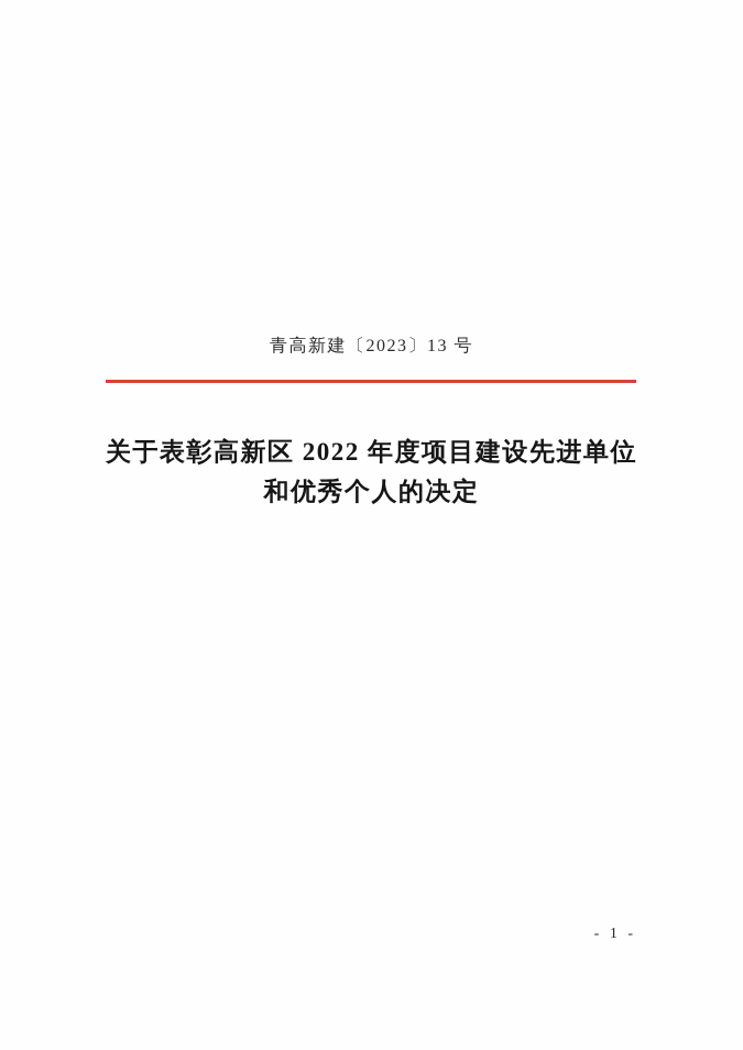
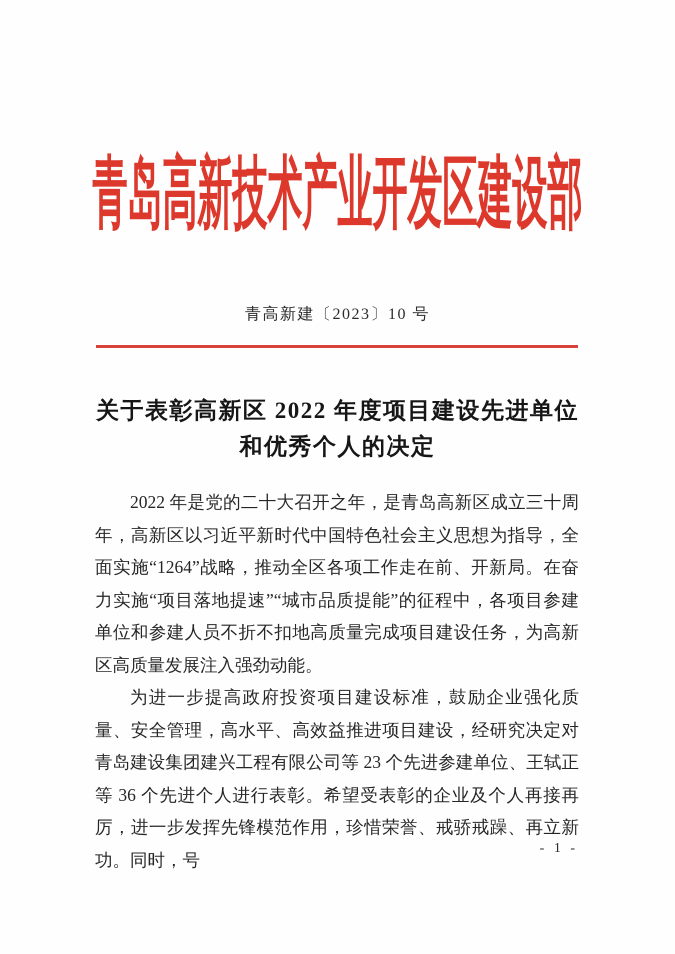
+ 青岛高新技术产业开发区建设部
- 青高新建〔2023〕13 号
+ 青高新建〔2023〕10 号
  关于表彰高新区 2022 年度项目建设先进单位
  和优秀个人的决定
+ 2022 年是党的二十大召开之年，是青岛高新区成立三十周年，高新区以习近平新时代中国特色社会主义思想为指导，全面实施“1264”战略，推动全区各项工作走在前、开新局。在奋力实施“项目落地提速”“城市品质提能”的征程中，各项目参建单位和参建人员不折不扣地高质量完成项目建设任务，为高新区高质量发展注入强劲动能。
+ 为进一步提高政府投资项目建设标准，鼓励企业强化质量、安全管理，高水平、高效益推进项目建设，经研究决定对青岛建设集团建兴工程有限公司等 23 个先进参建单位、王轼正等 36 个先进个人进行表彰。希望受表彰的企业及个人再接再厉，进一步发挥先锋模范作用，珍惜荣誉、戒骄戒躁、再立新功。同时，号
  - 1 -
